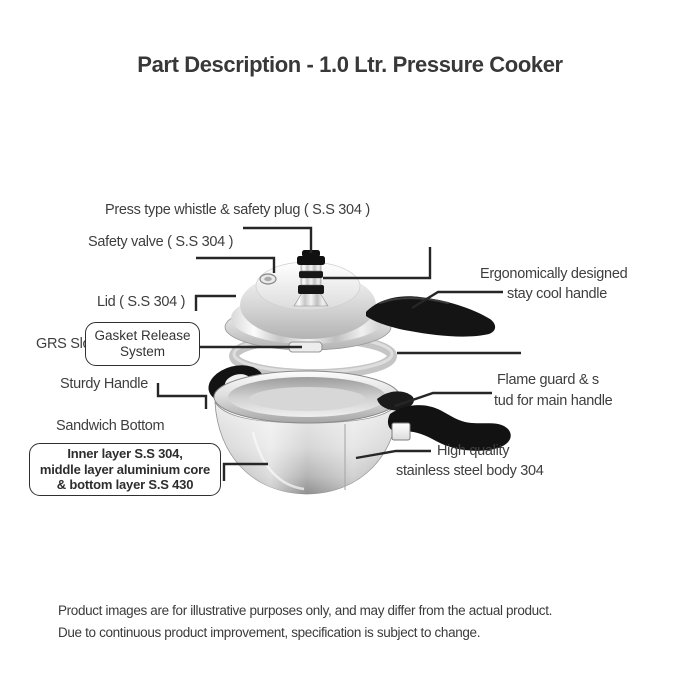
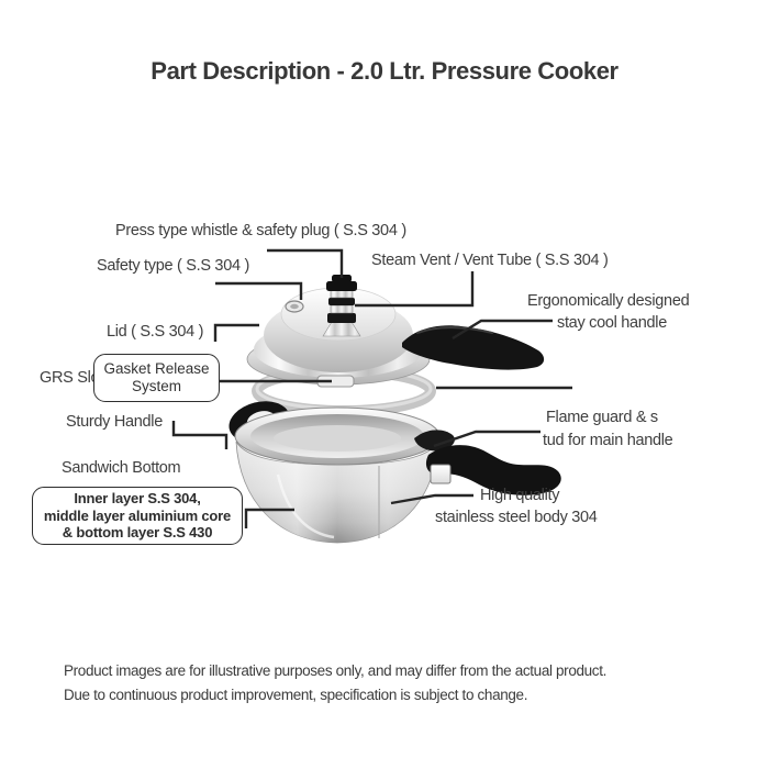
- Part Description - 1.0 Ltr. Pressure Cooker
+ Part Description - 2.0 Ltr. Pressure Cooker
  Press type whistle & safety plug ( S.S 304 )
- Safety valve ( S.S 304 )
+ Safety type ( S.S 304 )
+ Steam Vent / Vent Tube ( S.S 304 )
  Lid ( S.S 304 )
  GRS Sl
  Sturdy Handle
  Sandwich Bottom
  Ergonomically designed
  stay cool handle
  Flame guard & s
  tud for main handle
  High quality
  stainless steel body 304
  Gasket Release
  System
  Inner layer S.S 304,
  middle layer aluminium core
  & bottom layer S.S 430
  Product images are for illustrative purposes only, and may differ from the actual product.
  Due to continuous product improvement, specification is subject to change.
